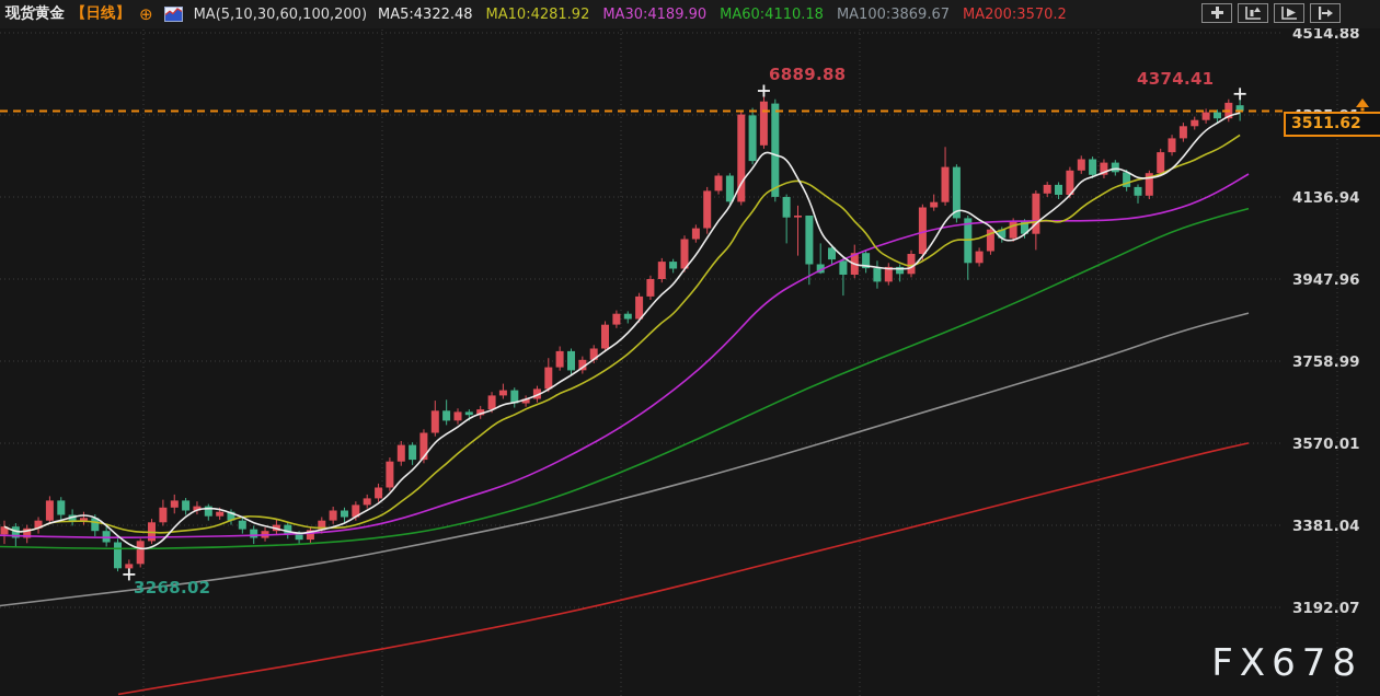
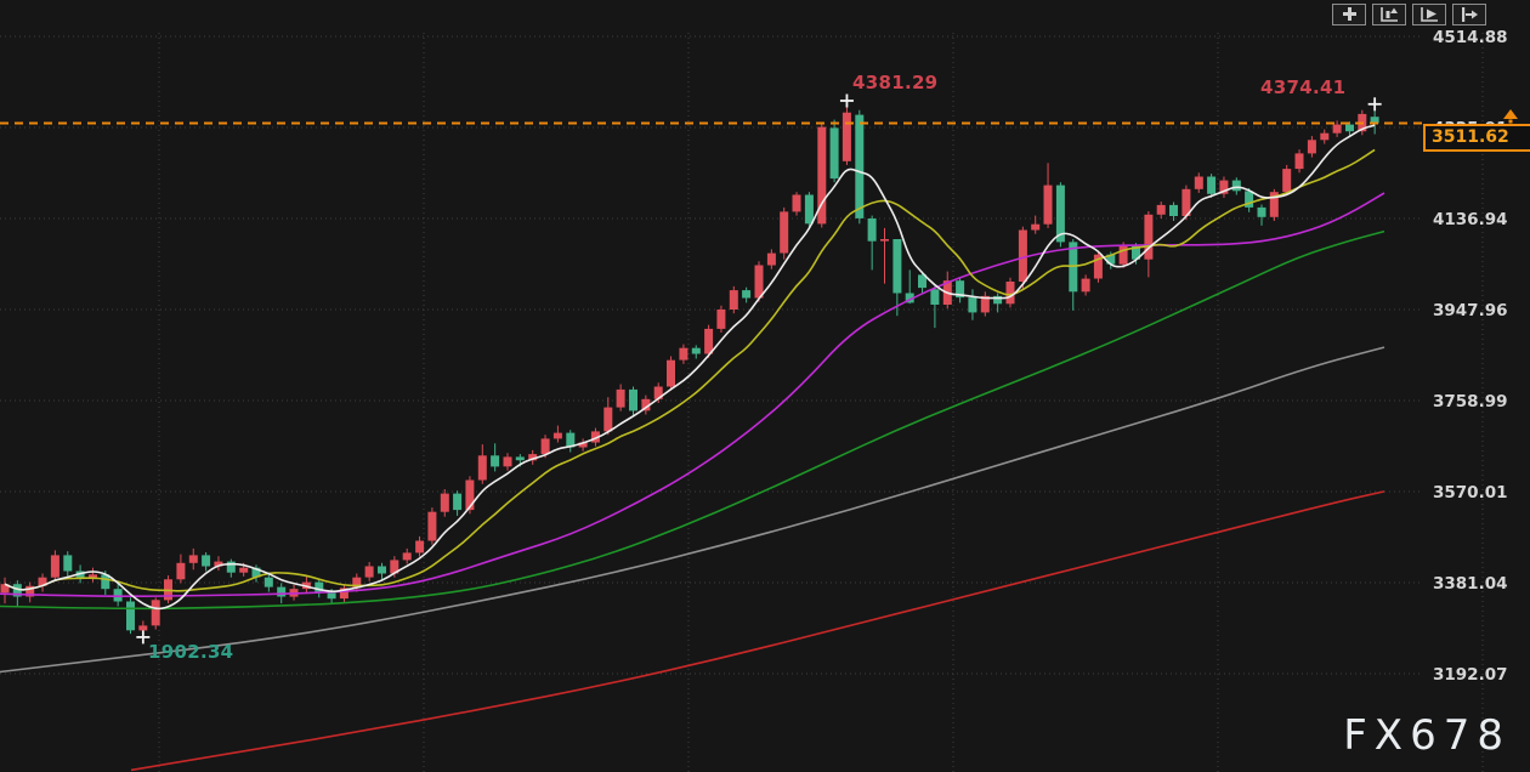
  4514.88
  4136.94
  3947.96
  3758.99
  3570.01
  3381.04
  3192.07
- 现货黄金
- 【日线】
- ⊕
- MA(5,10,30,60,100,200)
- MA5:4322.48
- MA10:4281.92
- MA30:4189.90
- MA60:4110.18
- MA100:3869.67
- MA200:3570.2
- 6889.88
+ 4381.29
  4374.41
- 3268.02
+ 1902.34
  3511.62
  FX678
